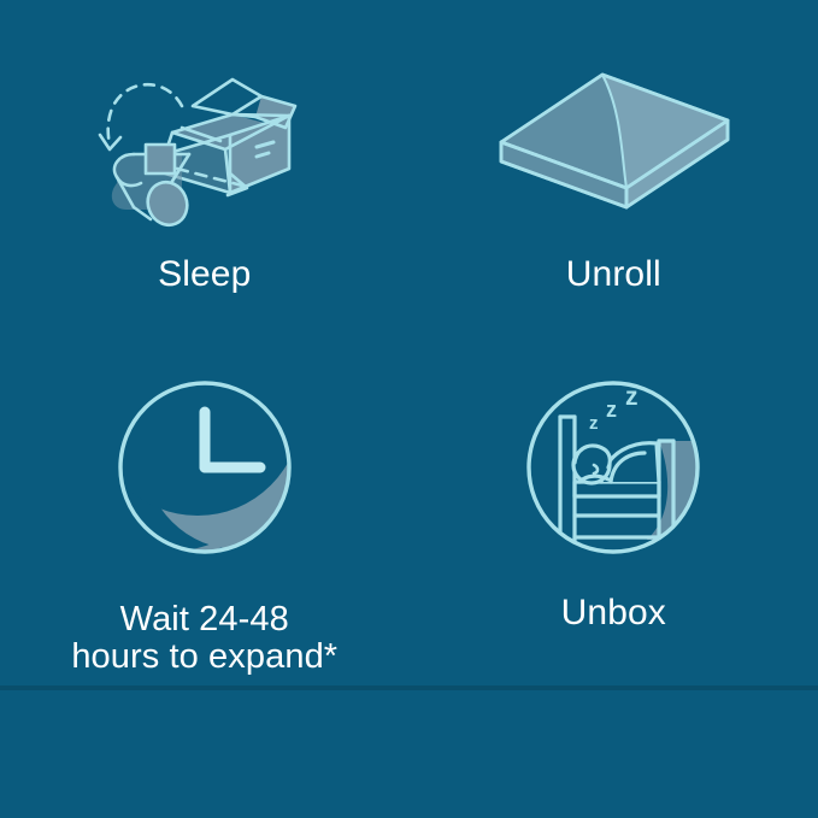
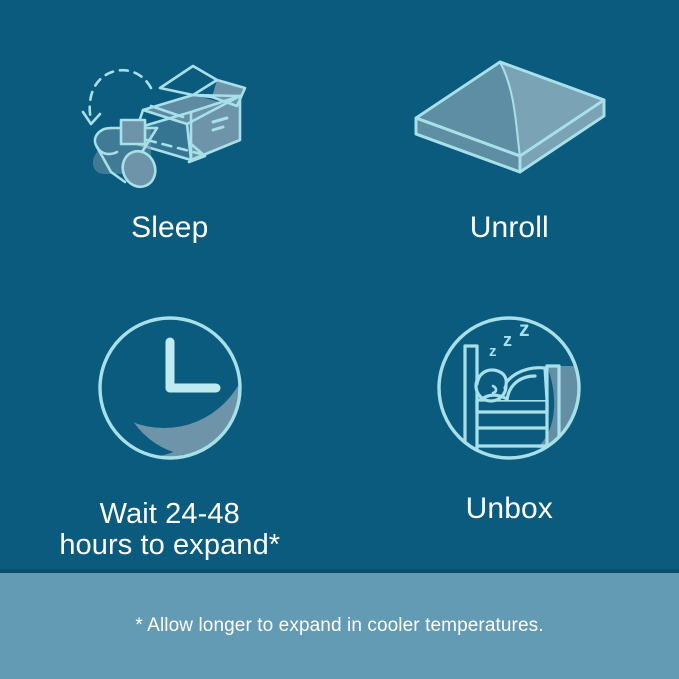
  Sleep
  Unroll
  Wait 24-48
  hours to expand*
  z
  z
  z
  Unbox
+ * Allow longer to expand in cooler temperatures.
